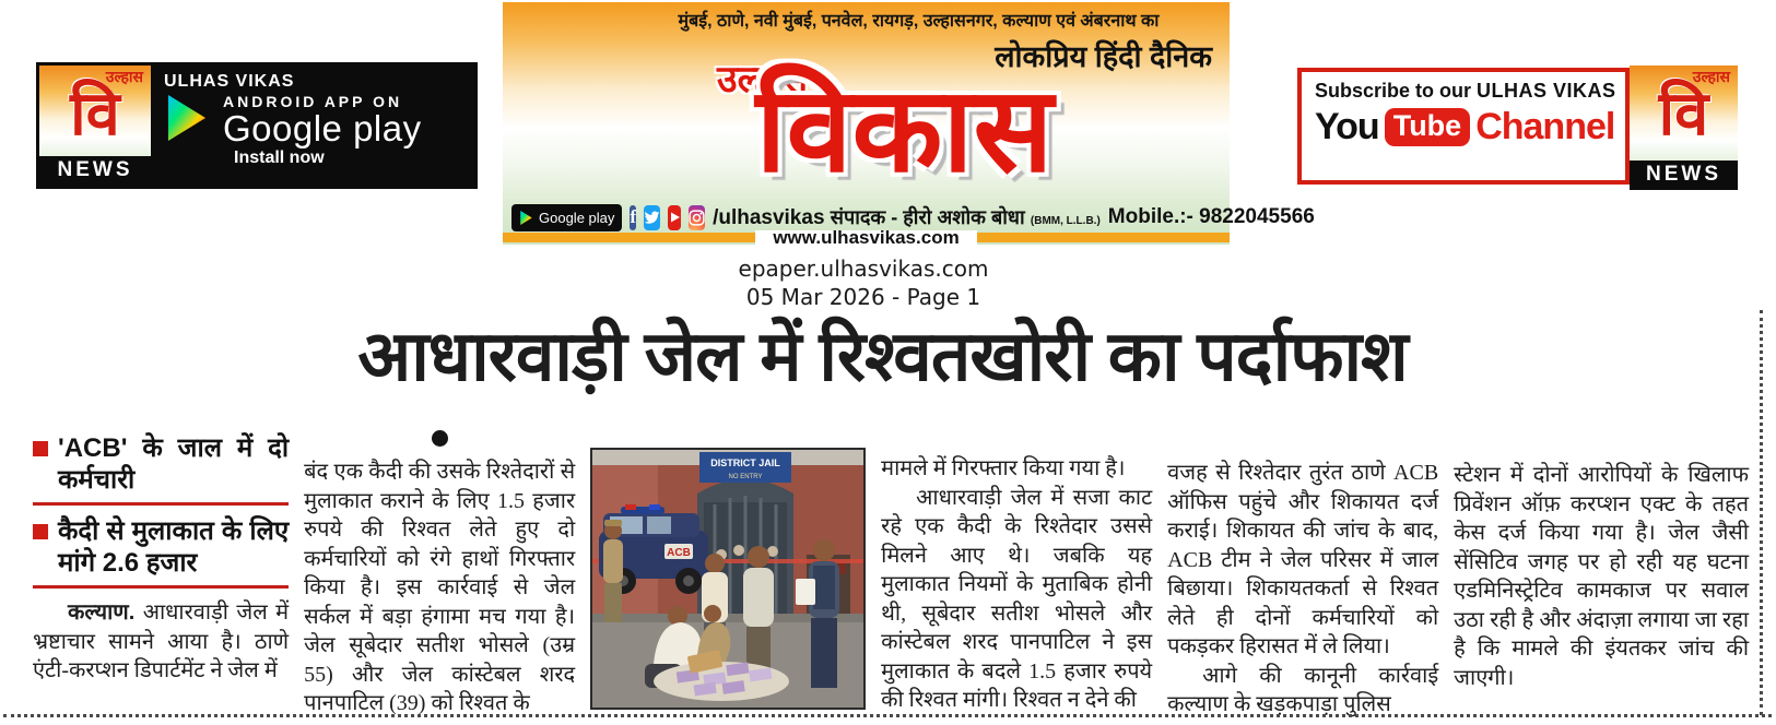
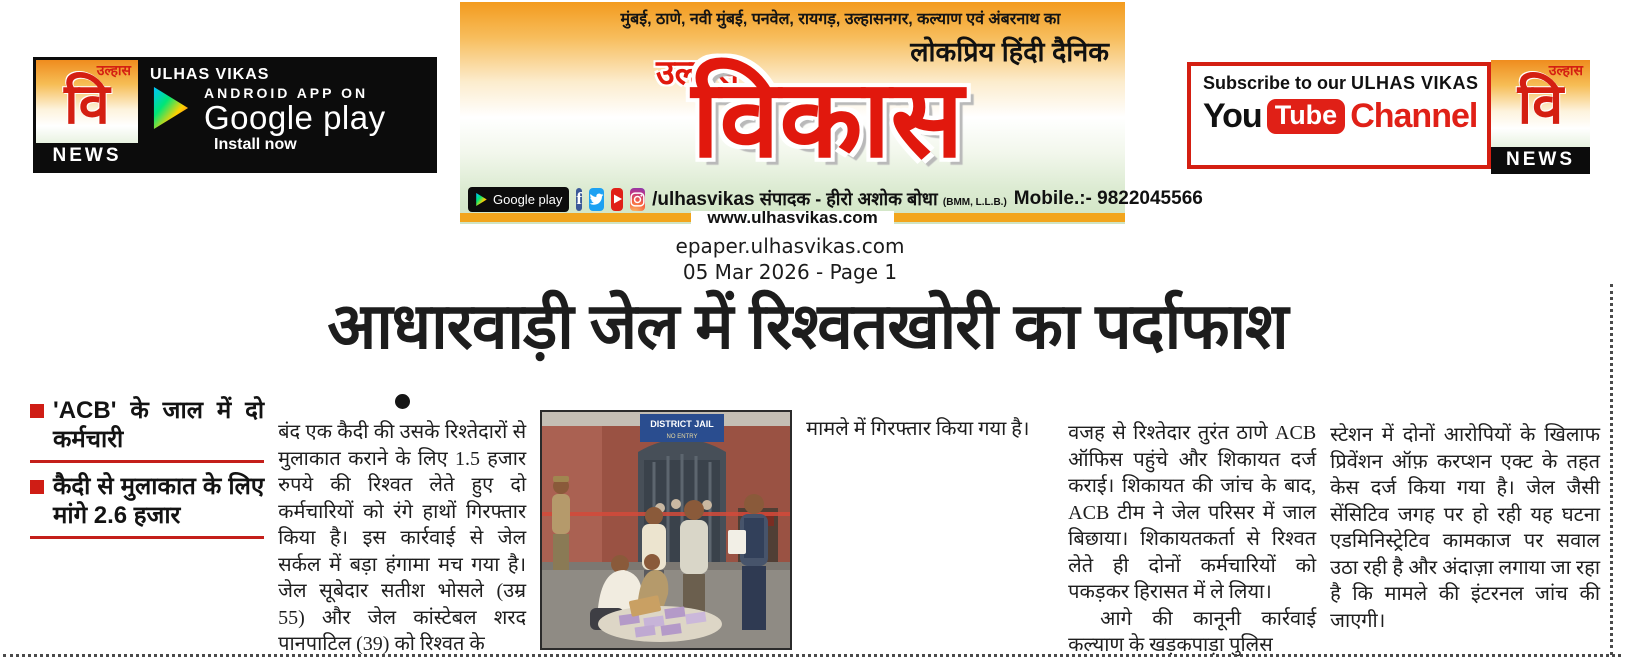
  उल्हास
  वि
  NEWS
  ULHAS VIKAS
  ANDROID APP ON
  Google play
  Install now
  मुंबई, ठाणे, नवी मुंबई, पनवेल, रायगड़, उल्हासनगर, कल्याण एवं अंबरनाथ का
  लोकप्रिय हिंदी दैनिक
  उल्हास
  विकास
  Google play
  f
  /ulhasvikas संपादक - हीरो अशोक बोधा (BMM, L.L.B.)
  Mobile.:- 9822045566
  www.ulhasvikas.com
  Subscribe to our ULHAS VIKAS
  You
  Tube
  Channel
  उल्हास
  वि
  NEWS
  epaper.ulhasvikas.com
  05 Mar 2026 - Page 1
  आधारवाड़ी जेल में रिश्वतखोरी का पर्दाफाश
  'ACB' के जाल में दो कर्मचारी
  कैदी से मुलाकात के लिए मांगे 2.6 हजार
- कल्याण. आधारवाड़ी जेल में भ्रष्टाचार सामने आया है। ठाणे एंटी-करप्शन डिपार्टमेंट ने जेल में
  बंद एक कैदी की उसके रिश्तेदारों से मुलाकात कराने के लिए 1.5 हजार रुपये की रिश्वत लेते हुए दो कर्मचारियों को रंगे हाथों गिरफ्तार किया है। इस कार्रवाई से जेल सर्कल में बड़ा हंगामा मच गया है। जेल सूबेदार सतीश भोसले (उम्र 55) और जेल कांस्टेबल शरद पानपाटिल (39) को रिश्वत के
  DISTRICT JAIL
- ACB
  मामले में गिरफ्तार किया गया है।
- आधारवाड़ी जेल में सजा काट रहे एक कैदी के रिश्तेदार उससे मिलने आए थे। जबकि यह मुलाकात नियमों के मुताबिक होनी थी, सूबेदार सतीश भोसले और कांस्टेबल शरद पानपाटिल ने इस मुलाकात के बदले 1.5 हजार रुपये की रिश्वत मांगी। रिश्वत न देने की
  वजह से रिश्तेदार तुरंत ठाणे ACB ऑफिस पहुंचे और शिकायत दर्ज कराई। शिकायत की जांच के बाद, ACB टीम ने जेल परिसर में जाल बिछाया। शिकायतकर्ता से रिश्वत लेते ही दोनों कर्मचारियों को पकड़कर हिरासत में ले लिया।
  आगे की कानूनी कार्रवाई कल्याण के खड़कपाड़ा पुलिस
- स्टेशन में दोनों आरोपियों के खिलाफ प्रिवेंशन ऑफ़ करप्शन एक्ट के तहत केस दर्ज किया गया है। जेल जैसी सेंसिटिव जगह पर हो रही यह घटना एडमिनिस्ट्रेटिव कामकाज पर सवाल उठा रही है और अंदाज़ा लगाया जा रहा है कि मामले की इंयतकर जांच की जाएगी।
+ स्टेशन में दोनों आरोपियों के खिलाफ प्रिवेंशन ऑफ़ करप्शन एक्ट के तहत केस दर्ज किया गया है। जेल जैसी सेंसिटिव जगह पर हो रही यह घटना एडमिनिस्ट्रेटिव कामकाज पर सवाल उठा रही है और अंदाज़ा लगाया जा रहा है कि मामले की इंटरनल जांच की जाएगी।
